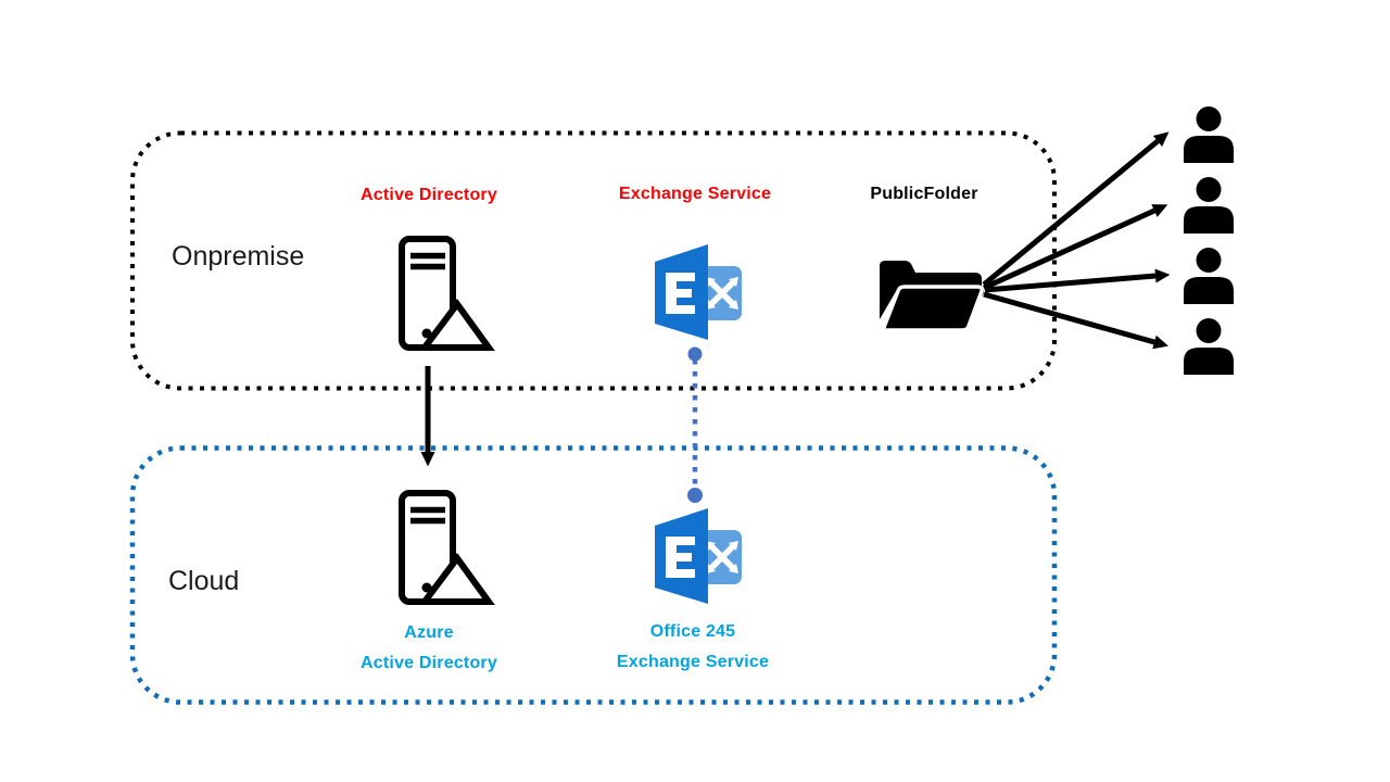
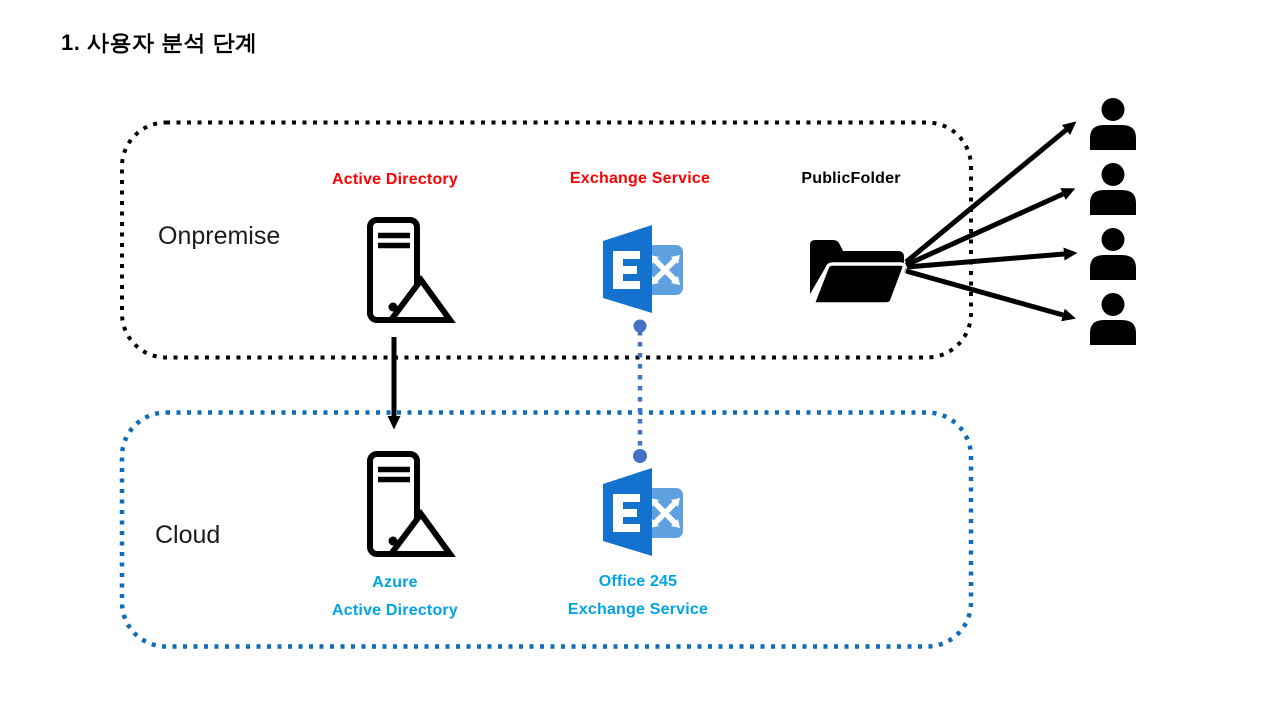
+ 1. 사용자 분석 단계
  Onpremise
  Cloud
  Active Directory
  Exchange Service
  PublicFolder
  Azure
  Active Directory
  Office 245
  Exchange Service
